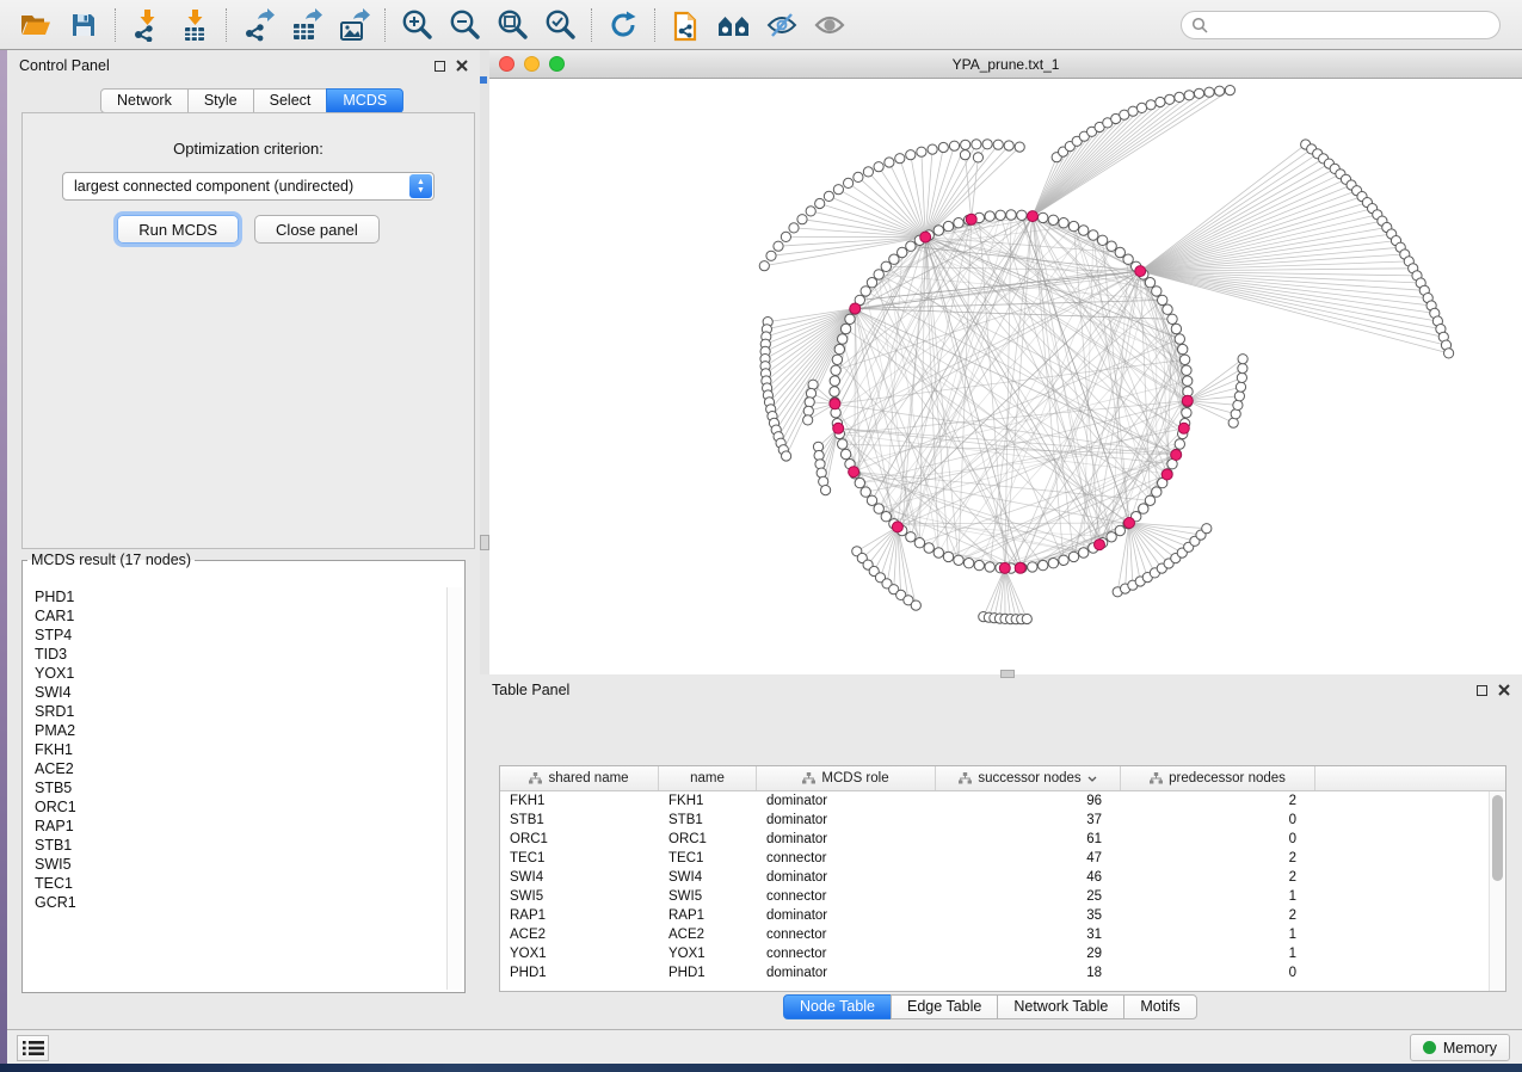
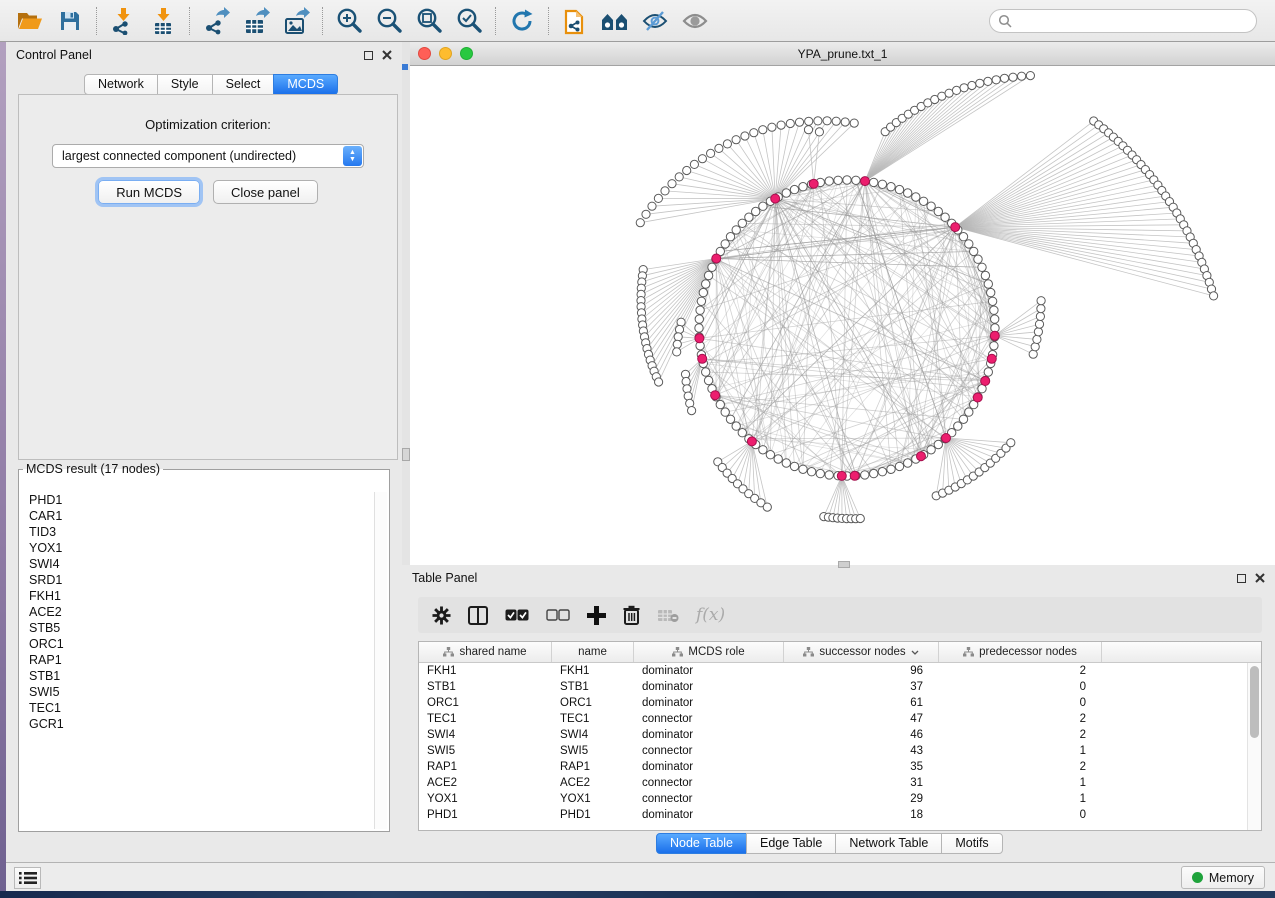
  Control Panel
  Network
  Style
  Select
  MCDS
  Optimization criterion:
  largest connected component (undirected)
  Run MCDS
  Close panel
  MCDS result (17 nodes)
  PHD1
  CAR1
- STP4
  TID3
  YOX1
  SWI4
  SRD1
- PMA2
  FKH1
  ACE2
  STB5
  ORC1
  RAP1
  STB1
  SWI5
  TEC1
  GCR1
  YPA_prune.txt_1
  Table Panel
+ f(x)
  shared name
  name
  MCDS role
  successor nodes
  predecessor nodes
  FKH1
  FKH1
  dominator
  96
  2
  STB1
  STB1
  dominator
  37
  0
  ORC1
  ORC1
  dominator
  61
  0
  TEC1
  TEC1
  connector
  47
  2
  SWI4
  SWI4
  dominator
  46
  2
  SWI5
  SWI5
  connector
- 25
+ 43
  1
  RAP1
  RAP1
  dominator
  35
  2
  ACE2
  ACE2
  connector
  31
  1
  YOX1
  YOX1
  connector
  29
  1
  PHD1
  PHD1
  dominator
  18
  0
  Node Table
  Edge Table
  Network Table
  Motifs
  Memory
